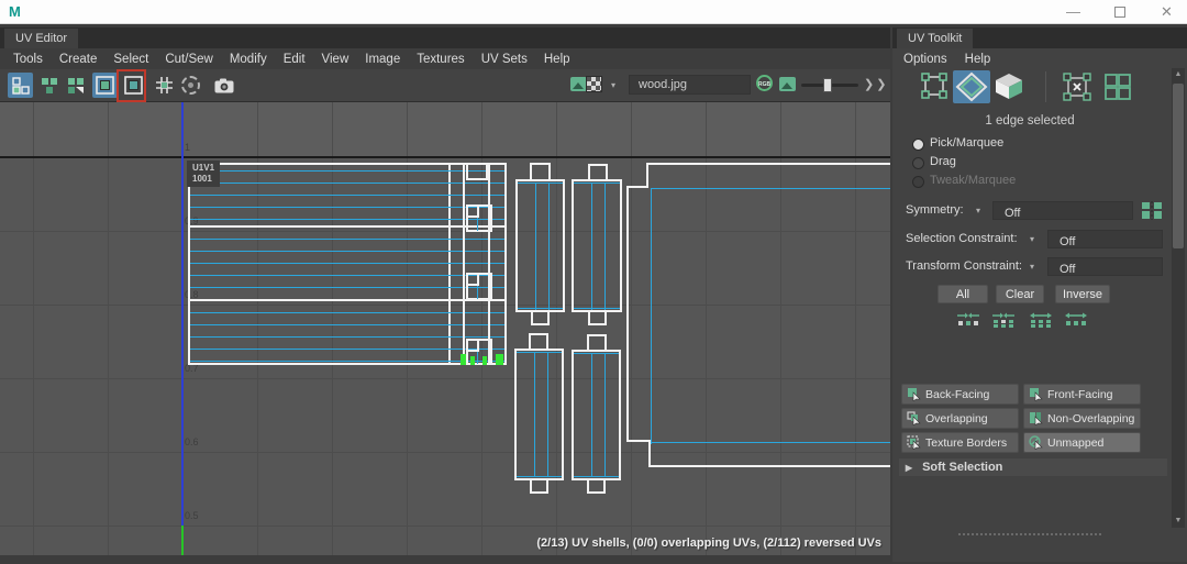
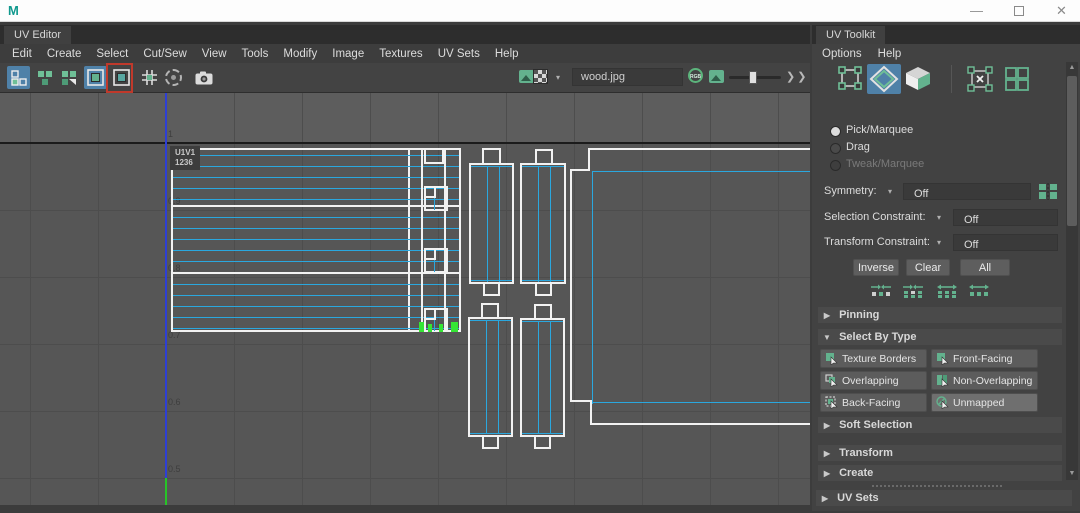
  M
  —
  ✕
  UV Editor
- Tools
+ Edit
  Create
  Select
  Cut/Sew
- Modify
+ View
- Edit
+ Tools
- View
+ Modify
  Image
  Textures
  UV Sets
  Help
  ▾
  wood.jpg
  ❯❯
  1
  0.9
  0.8
  0.7
  U1V1
- 1001
+ 1236
- (2/13) UV shells, (0/0) overlapping UVs, (2/112) reversed UVs
  UV Toolkit
  Options
  Help
- 1 edge selected
  Pick/Marquee
  Drag
  Tweak/Marquee
  Symmetry:
  ▾
  Off
  Selection Constraint:
  ▾
  Off
  Transform Constraint:
  ▾
  Off
- All
+ Inverse
  Clear
- Inverse
+ All
+ ▶ Pinning
+ ▼ Select By Type
- Back-Facing
+ Texture Borders
  Front-Facing
  Overlapping
  Non-Overlapping
- Texture Borders
+ Back-Facing
  Unmapped
  ▶ Soft Selection
+ ▶ Transform
+ ▶ Create
+ ▶ UV Sets
